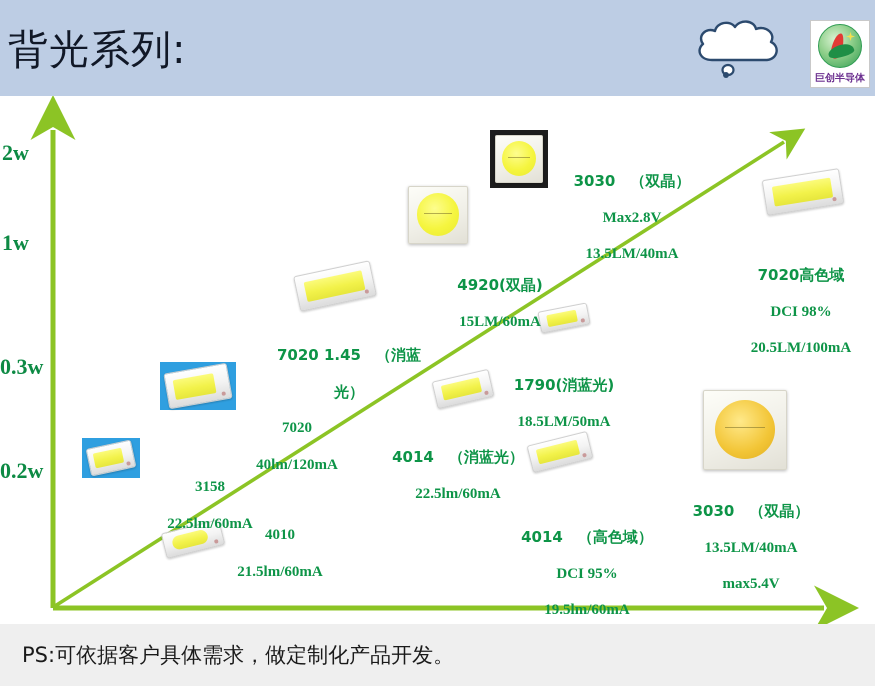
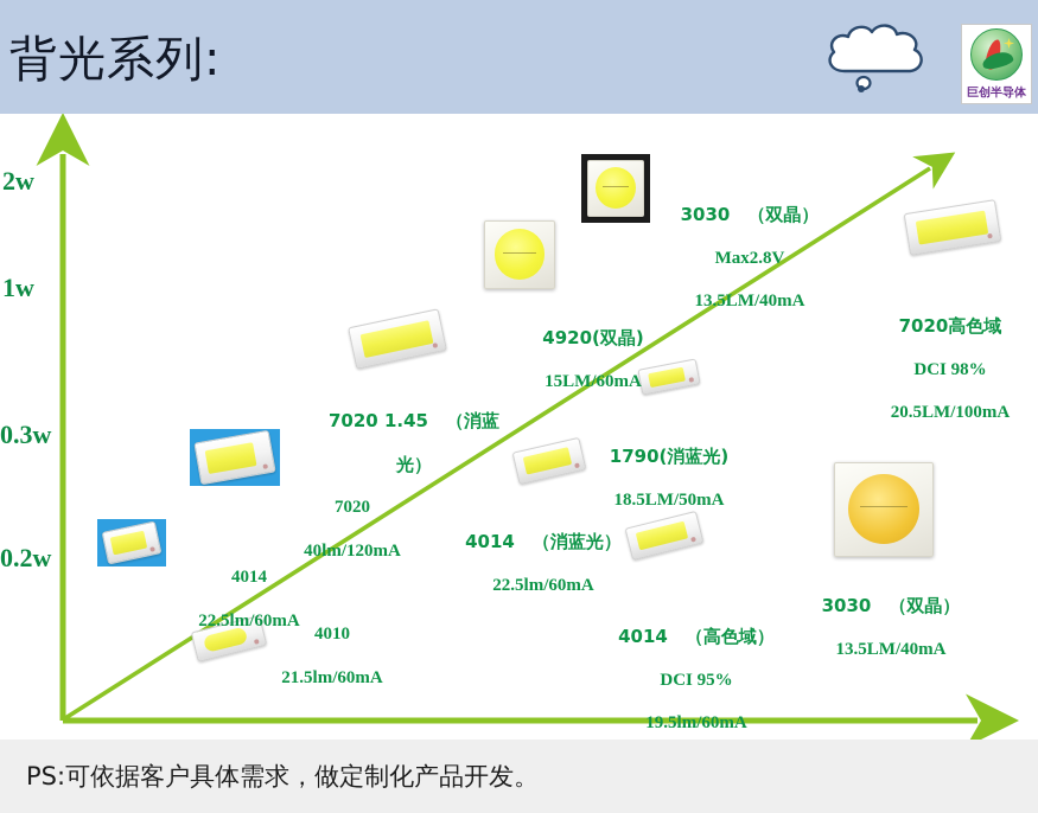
  背光系列:
  巨创半导体
  2w
  1w
  0.3w
  0.2w
- 3158
+ 4014
  22.5lm/60mA
  7020
  40lm/120mA
  4010
  21.5lm/60mA
  7020 1.45 （消蓝
  光）
  4014 （消蓝光）
  22.5lm/60mA
  1790(消蓝光)
  18.5LM/50mA
  4014 （高色域）
  DCI 95%
  19.5lm/60mA
  4920(双晶)
  15LM/60mA
  3030 （双晶）
  Max2.8V
  13.5LM/40mA
  3030 （双晶）
  13.5LM/40mA
- max5.4V
  7020高色域
  DCI 98%
  20.5LM/100mA
  PS:可依据客户具体需求，做定制化产品开发。
